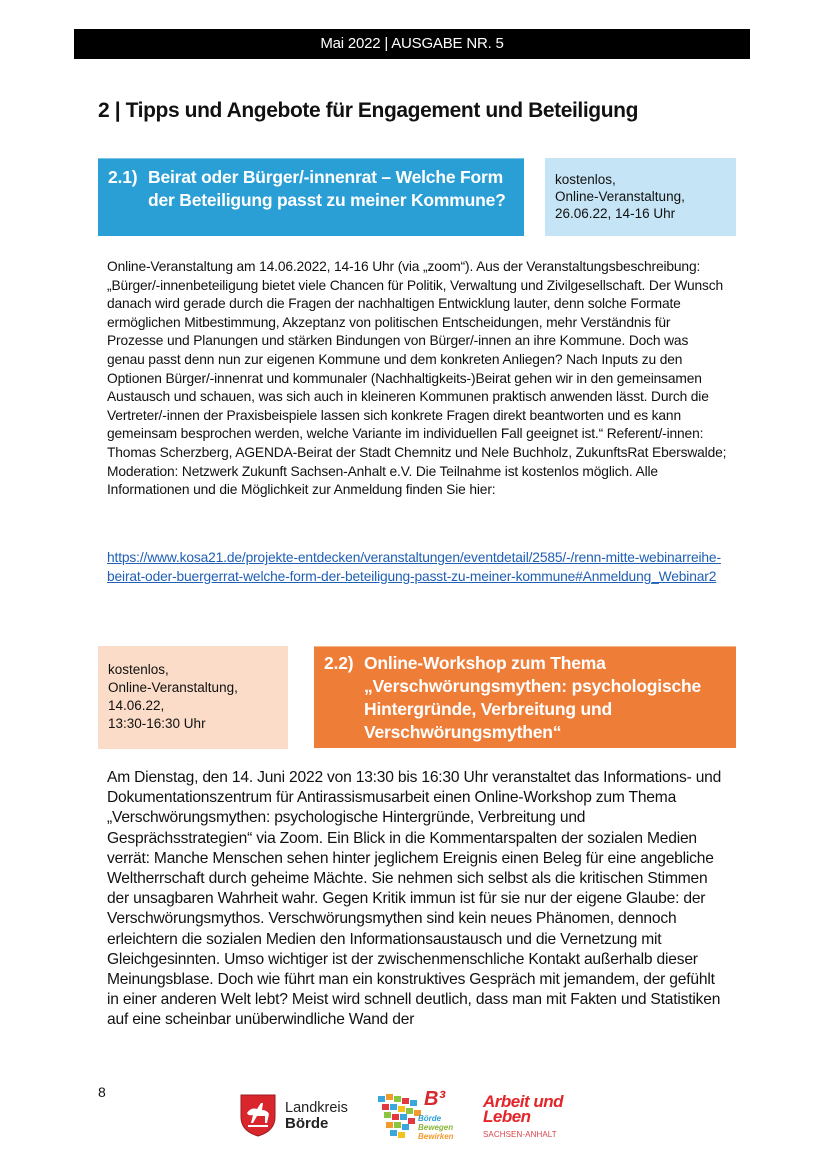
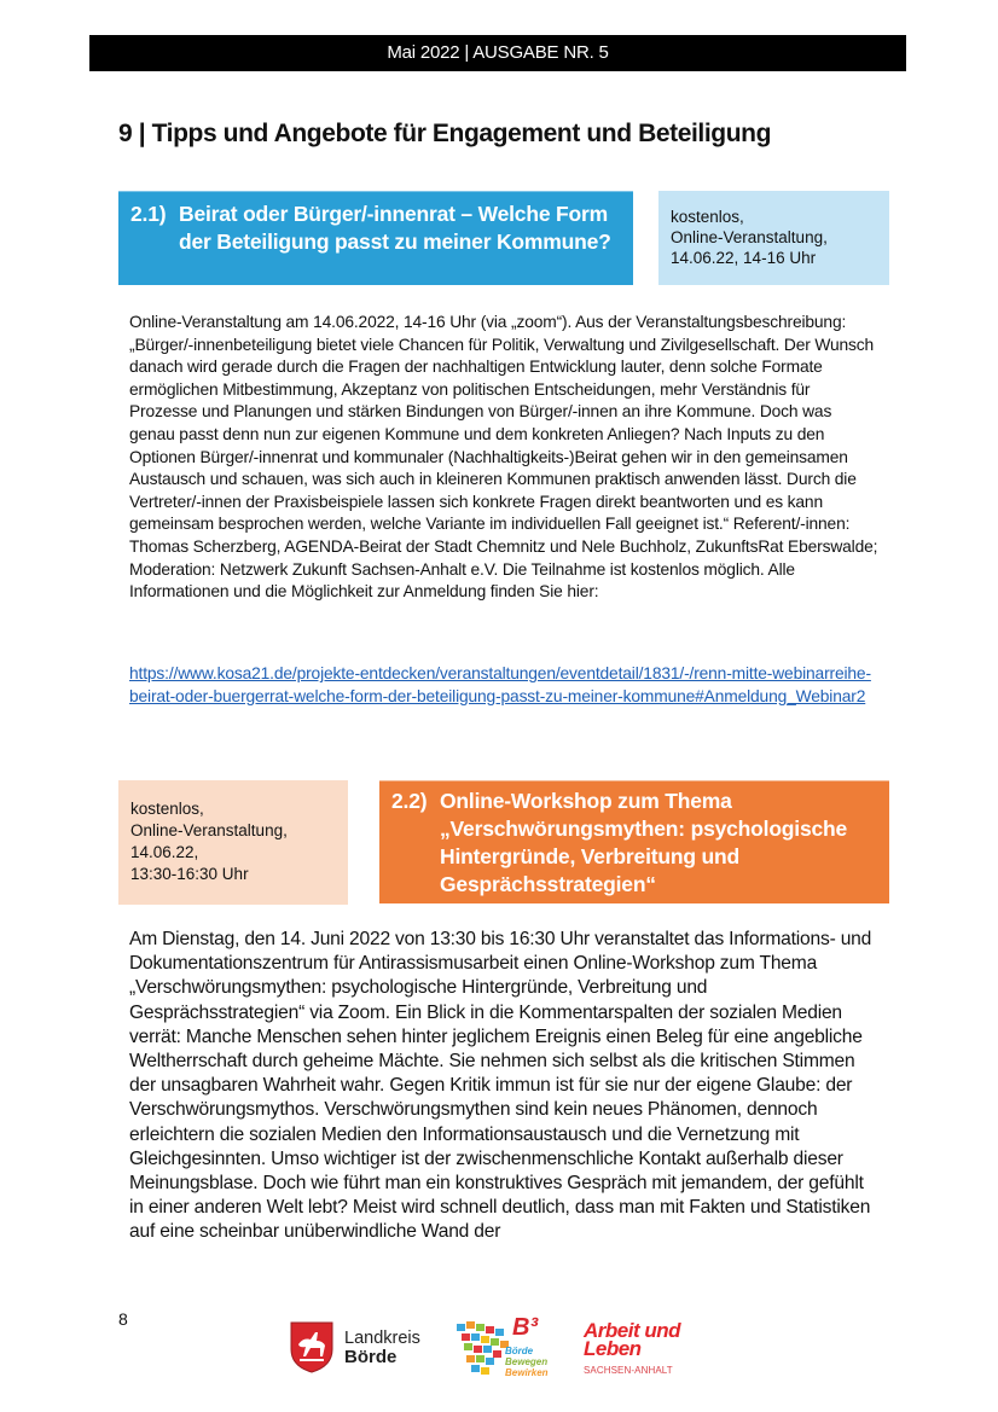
  Mai 2022 | AUSGABE NR. 5
- 2 | Tipps und Angebote für Engagement und Beteiligung
+ 9 | Tipps und Angebote für Engagement und Beteiligung
  2.1)
  Beirat oder Bürger/-innenrat – Welche Form der Beteiligung passt zu meiner Kommune?
  kostenlos,
  Online-Veranstaltung,
- 26.06.22, 14-16 Uhr
+ 14.06.22, 14-16 Uhr
  Online-Veranstaltung am 14.06.2022, 14-16 Uhr (via „zoom“). Aus der Veranstaltungsbeschreibung: „Bürger/-innenbeteiligung bietet viele Chancen für Politik, Verwaltung und Zivilgesellschaft. Der Wunsch danach wird gerade durch die Fragen der nachhaltigen Entwicklung lauter, denn solche Formate ermöglichen Mitbestimmung, Akzeptanz von politischen Entscheidungen, mehr Verständnis für Prozesse und Planungen und stärken Bindungen von Bürger/-innen an ihre Kommune. Doch was genau passt denn nun zur eigenen Kommune und dem konkreten Anliegen? Nach Inputs zu den Optionen Bürger/-innenrat und kommunaler (Nachhaltigkeits-)Beirat gehen wir in den gemeinsamen Austausch und schauen, was sich auch in kleineren Kommunen praktisch anwenden lässt. Durch die Vertreter/-innen der Praxisbeispiele lassen sich konkrete Fragen direkt beantworten und es kann gemeinsam besprochen werden, welche Variante im individuellen Fall geeignet ist.“ Referent/-innen: Thomas Scherzberg, AGENDA-Beirat der Stadt Chemnitz und Nele Buchholz, ZukunftsRat Eberswalde; Moderation: Netzwerk Zukunft Sachsen-Anhalt e.V. Die Teilnahme ist kostenlos möglich. Alle Informationen und die Möglichkeit zur Anmeldung finden Sie hier:
- https://www.kosa21.de/projekte-entdecken/veranstaltungen/eventdetail/2585/-/renn-mitte-webinarreihe-beirat-oder-buergerrat-welche-form-der-beteiligung-passt-zu-meiner-kommune#Anmeldung_Webinar2
+ https://www.kosa21.de/projekte-entdecken/veranstaltungen/eventdetail/1831/-/renn-mitte-webinarreihe-beirat-oder-buergerrat-welche-form-der-beteiligung-passt-zu-meiner-kommune#Anmeldung_Webinar2
  kostenlos,
  Online-Veranstaltung,
  14.06.22,
  13:30-16:30 Uhr
  2.2)
- Online-Workshop zum Thema „Verschwörungsmythen: psychologische Hintergründe, Verbreitung und Verschwörungsmythen“
+ Online-Workshop zum Thema „Verschwörungsmythen: psychologische Hintergründe, Verbreitung und Gesprächsstrategien“
  Am Dienstag, den 14. Juni 2022 von 13:30 bis 16:30 Uhr veranstaltet das Informations- und Dokumentationszentrum für Antirassismusarbeit einen Online-Workshop zum Thema „Verschwörungsmythen: psychologische Hintergründe, Verbreitung und Gesprächsstrategien“ via Zoom. Ein Blick in die Kommentarspalten der sozialen Medien verrät: Manche Menschen sehen hinter jeglichem Ereignis einen Beleg für eine angebliche Weltherrschaft durch geheime Mächte. Sie nehmen sich selbst als die kritischen Stimmen der unsagbaren Wahrheit wahr. Gegen Kritik immun ist für sie nur der eigene Glaube: der Verschwörungsmythos. Verschwörungsmythen sind kein neues Phänomen, dennoch erleichtern die sozialen Medien den Informationsaustausch und die Vernetzung mit Gleichgesinnten. Umso wichtiger ist der zwischenmenschliche Kontakt außerhalb dieser Meinungsblase. Doch wie führt man ein konstruktives Gespräch mit jemandem, der gefühlt in einer anderen Welt lebt? Meist wird schnell deutlich, dass man mit Fakten und Statistiken auf eine scheinbar unüberwindliche Wand der
  8
  Landkreis
  Börde
  B³
  Börde
  Bewegen
  Bewirken
  Arbeit und
  Leben
  SACHSEN-ANHALT
